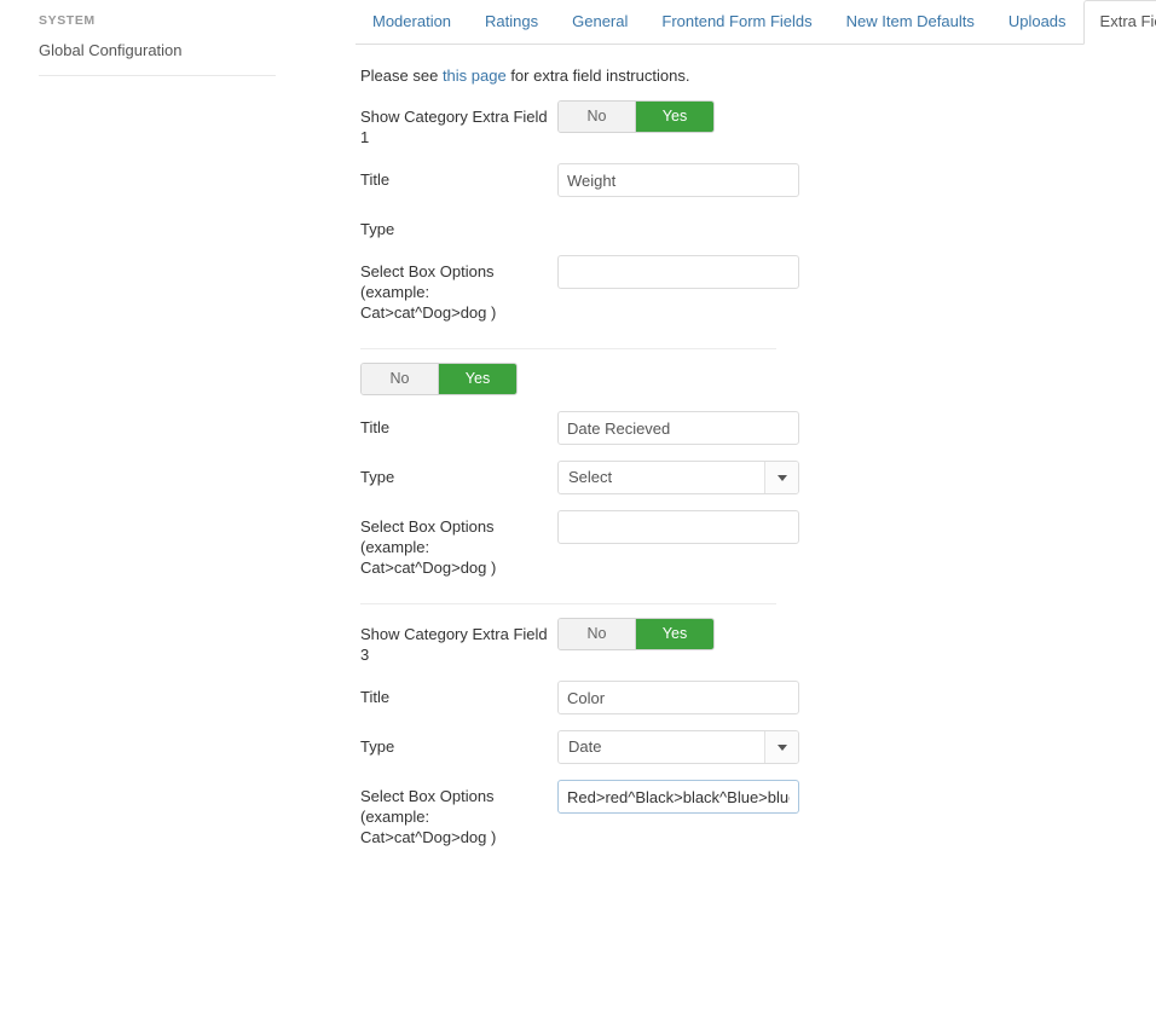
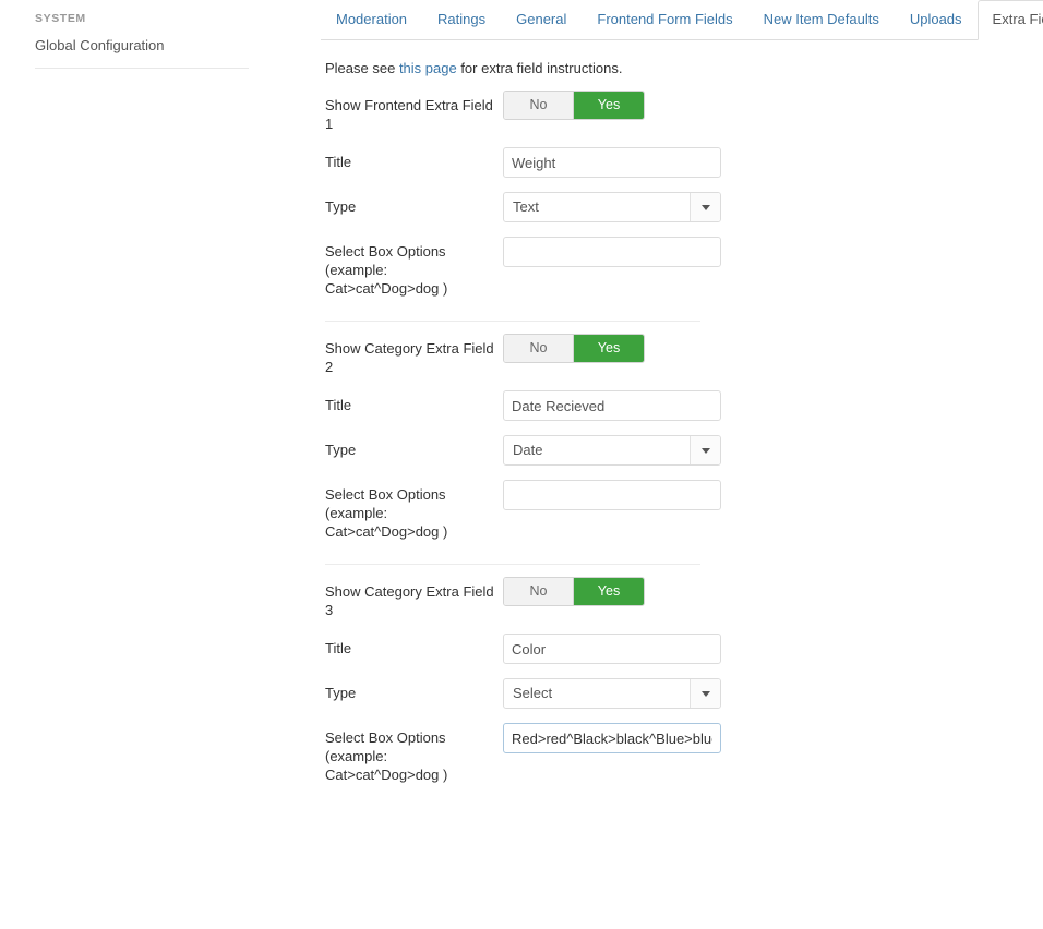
  SYSTEM
  Global Configuration
  Moderation
  Ratings
  General
  Frontend Form Fields
  New Item Defaults
  Uploads
  Please see this page for extra field instructions.
- Show Category Extra Field 1
+ Show Frontend Extra Field 1
  No
  Yes
  Title
  Weight
  Type
+ Text
  Select Box Options (example: Cat>cat^Dog>dog )
+ Show Category Extra Field 2
  No
  Yes
  Title
  Date Recieved
  Type
- Select
+ Date
  Select Box Options (example: Cat>cat^Dog>dog )
  Show Category Extra Field 3
  No
  Yes
  Title
  Color
  Type
- Date
+ Select
  Select Box Options (example: Cat>cat^Dog>dog )
  Red>red^Black>black^Blue>blu
